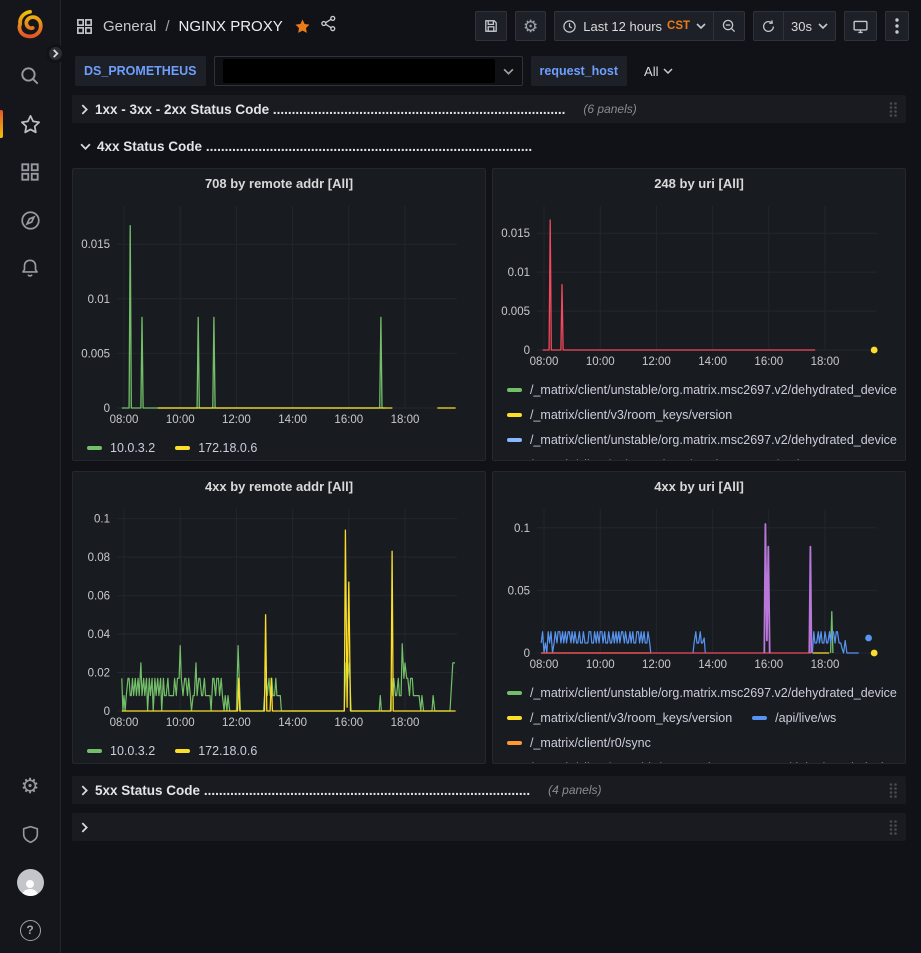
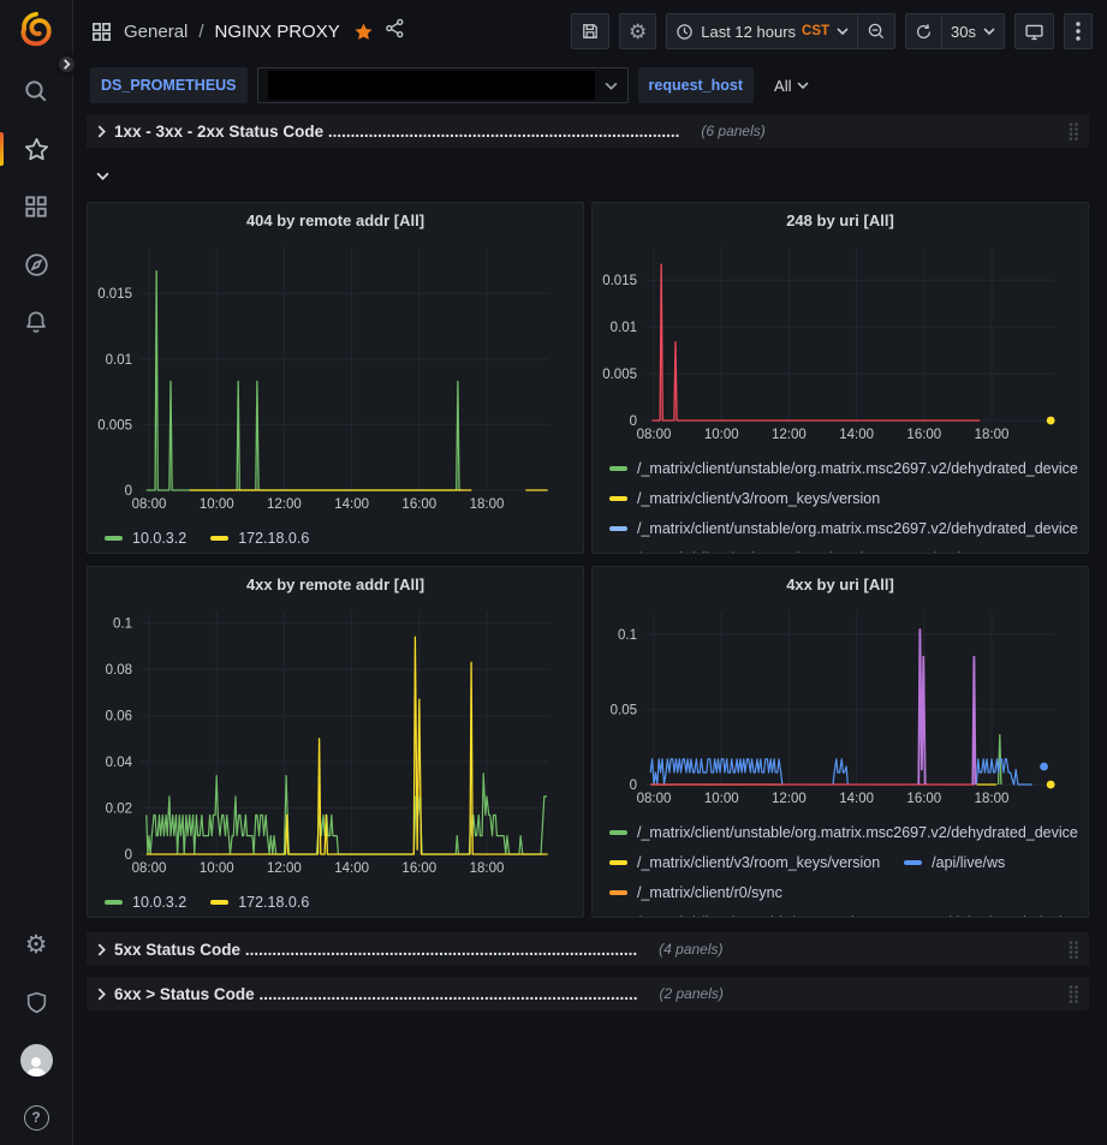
  ⚙
  ?
  General
  /
  NGINX PROXY
  ⚙
  Last 12 hours
  CST
  30s
  DS_PROMETHEUS
  request_host
  All
  1xx - 3xx - 2xx Status Code ..............................................................................
  (6 panels)
- 4xx Status Code .......................................................................................
- 708 by remote addr [All]
+ 404 by remote addr [All]
  0
  0.005
  0.01
  0.015
  08:00
  10:00
  12:00
  14:00
  16:00
  18:00
  10.0.3.2
  172.18.0.6
  248 by uri [All]
  0
  0.005
  0.01
  0.015
  08:00
  10:00
  12:00
  14:00
  16:00
  18:00
  /_matrix/client/unstable/org.matrix.msc2697.v2/dehydrated_device
  /_matrix/client/v3/room_keys/version
  /_matrix/client/unstable/org.matrix.msc2697.v2/dehydrated_device
  4xx by remote addr [All]
  0
  0.02
  0.04
  0.06
  0.08
  0.1
  08:00
  10:00
  12:00
  14:00
  16:00
  18:00
  10.0.3.2
  172.18.0.6
  4xx by uri [All]
  0
  0.05
  0.1
  08:00
  10:00
  12:00
  14:00
  16:00
  18:00
  /_matrix/client/unstable/org.matrix.msc2697.v2/dehydrated_device
  /_matrix/client/v3/room_keys/version
  /api/live/ws
  /_matrix/client/r0/sync
  5xx Status Code .......................................................................................
  (4 panels)
+ 6xx > Status Code ....................................................................................
+ (2 panels)
